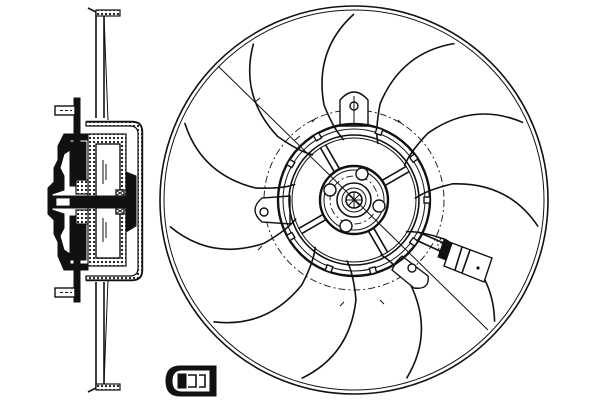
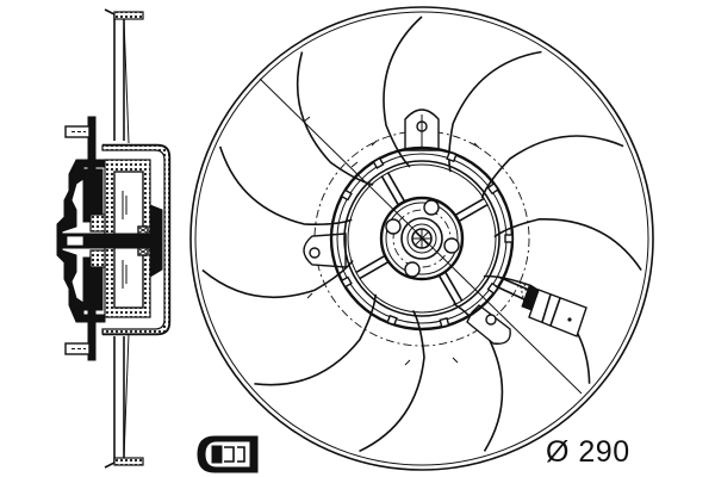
+ Ø 290
